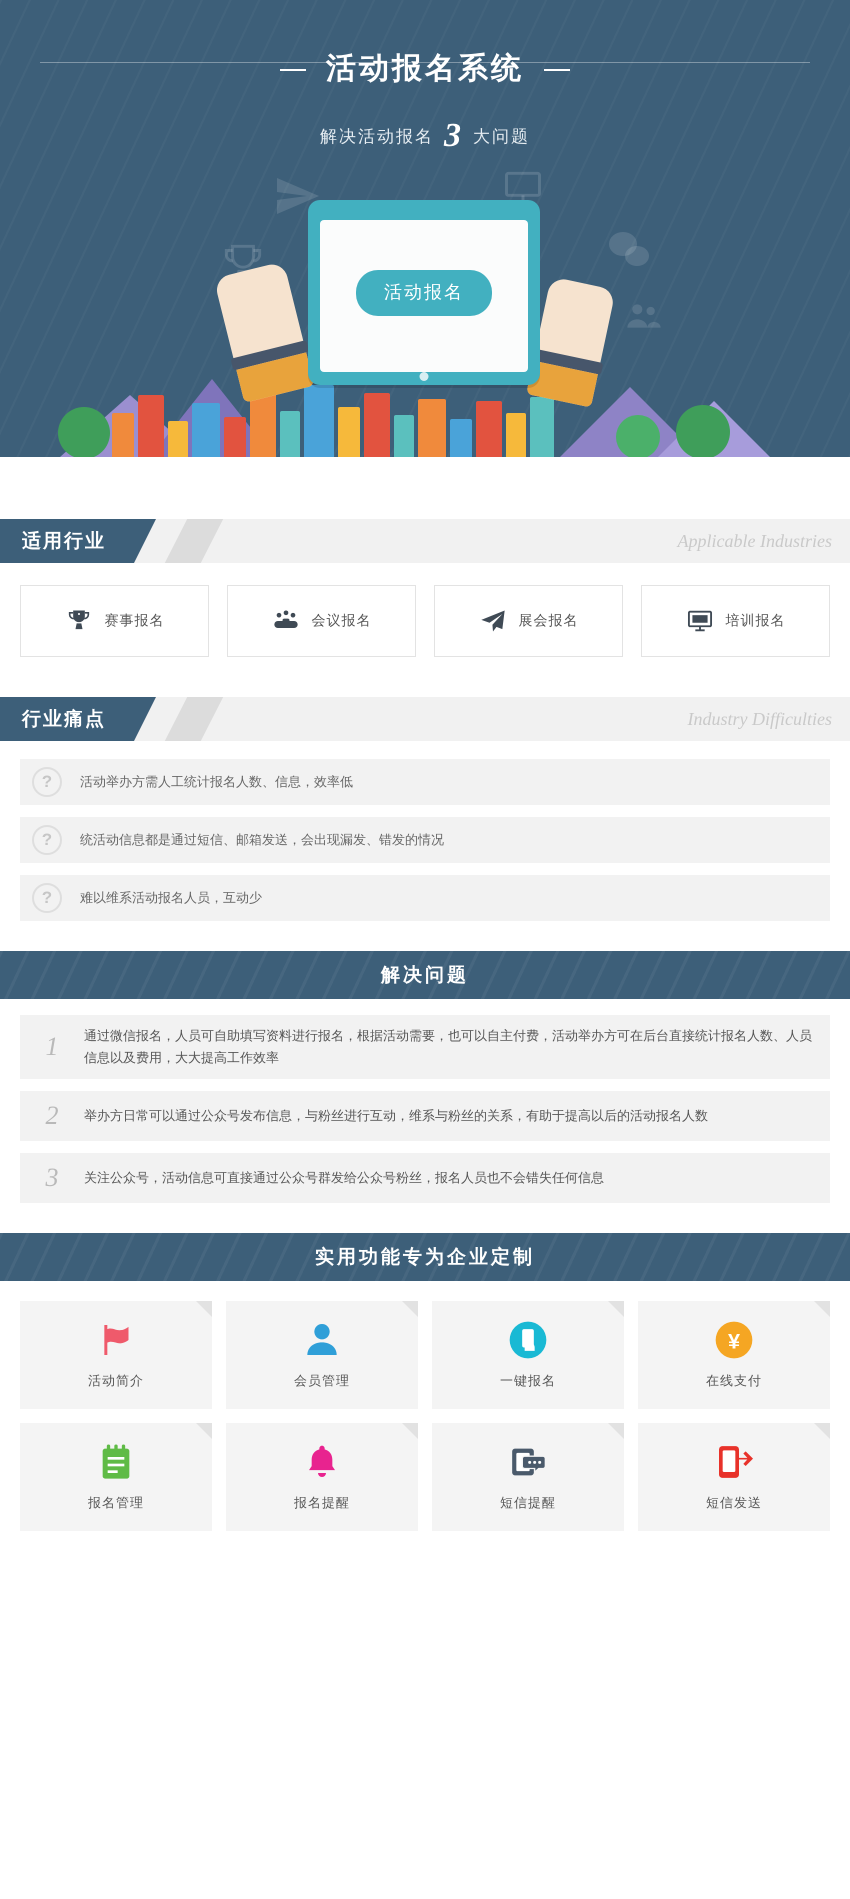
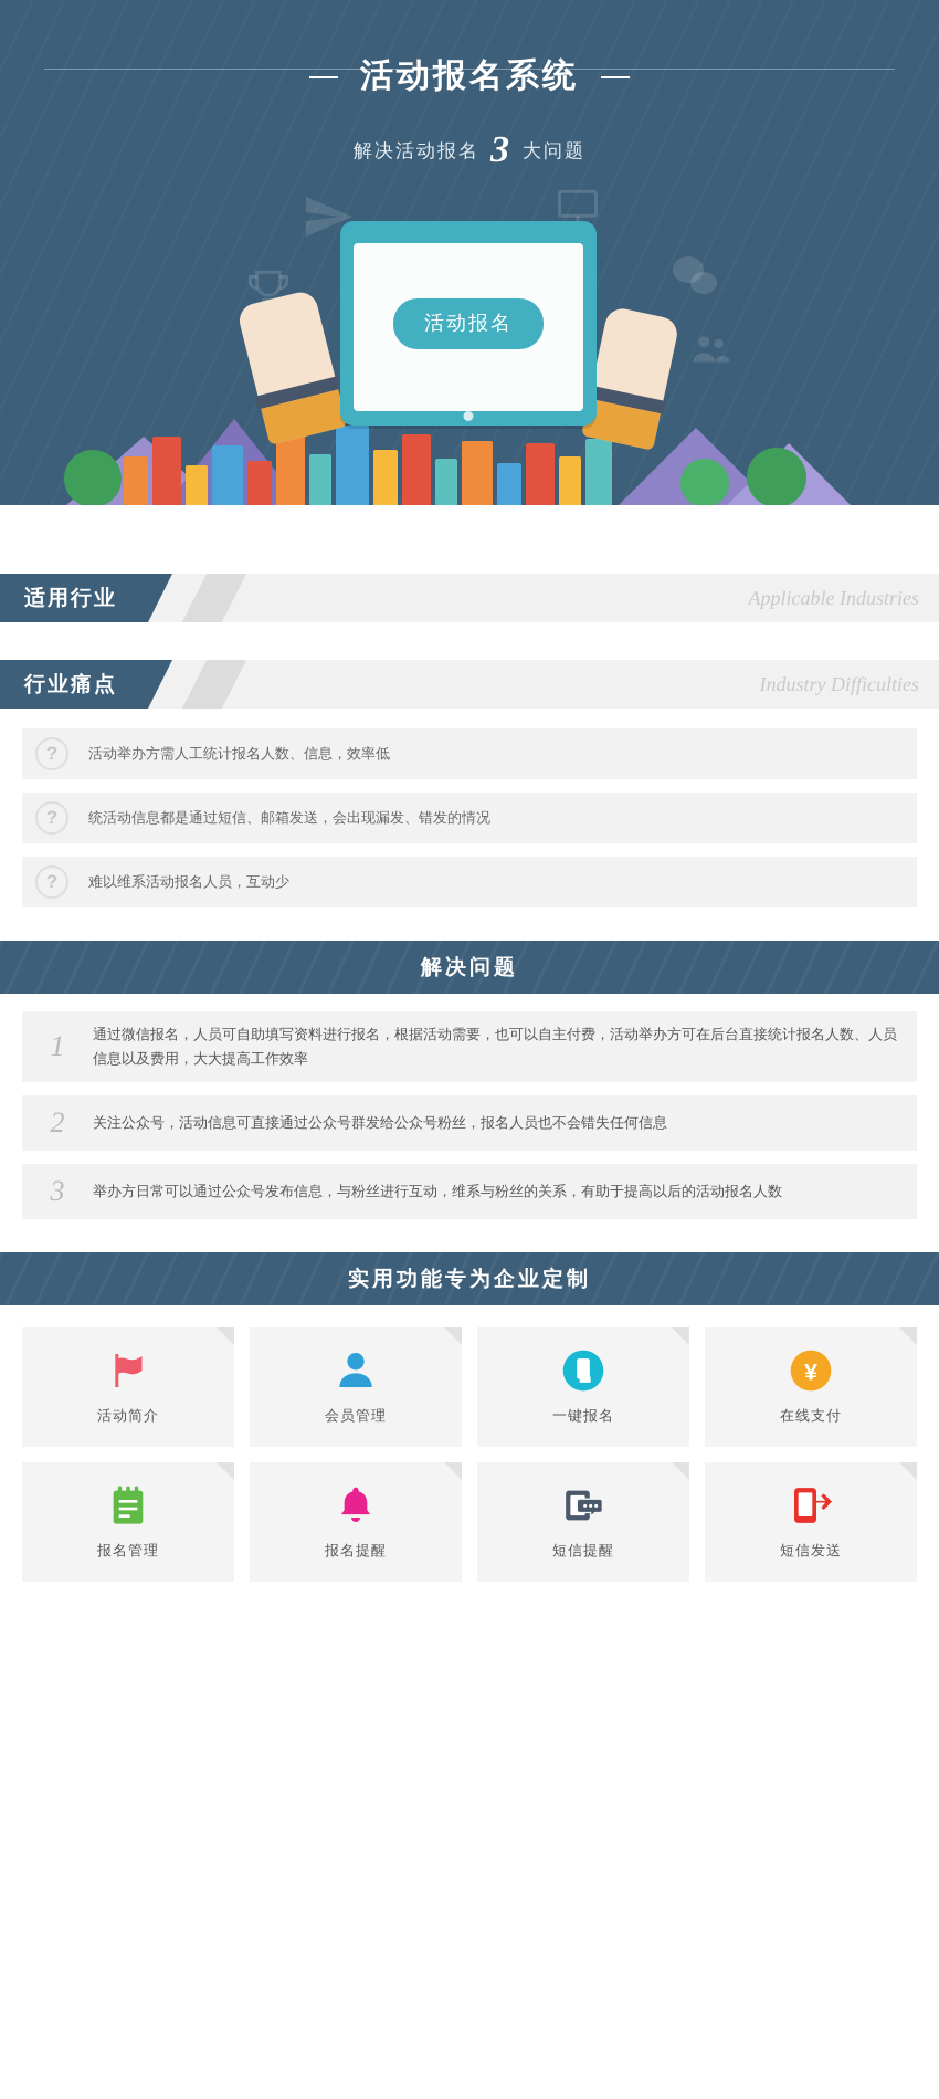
  活动报名系统
  解决活动报名 3 大问题
  活动报名
  适用行业
  Applicable Industries
- 赛事报名
- 会议报名
- 展会报名
- 培训报名
  行业痛点
  Industry Difficulties
  ?
  活动举办方需人工统计报名人数、信息，效率低
  ?
  统活动信息都是通过短信、邮箱发送，会出现漏发、错发的情况
  ?
  难以维系活动报名人员，互动少
  解决问题
  1
  通过微信报名，人员可自助填写资料进行报名，根据活动需要，也可以自主付费，活动举办方可在后台直接统计报名人数、人员信息以及费用，大大提高工作效率
  2
- 举办方日常可以通过公众号发布信息，与粉丝进行互动，维系与粉丝的关系，有助于提高以后的活动报名人数
+ 关注公众号，活动信息可直接通过公众号群发给公众号粉丝，报名人员也不会错失任何信息
  3
- 关注公众号，活动信息可直接通过公众号群发给公众号粉丝，报名人员也不会错失任何信息
+ 举办方日常可以通过公众号发布信息，与粉丝进行互动，维系与粉丝的关系，有助于提高以后的活动报名人数
  实用功能专为企业定制
  活动简介
  会员管理
  一键报名
  ¥
  在线支付
  报名管理
  报名提醒
  短信提醒
  短信发送
